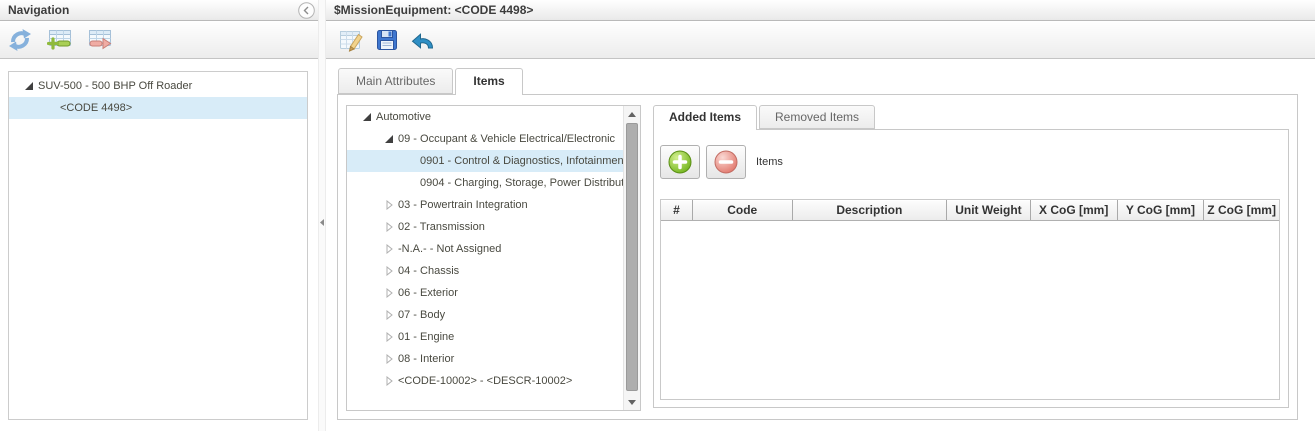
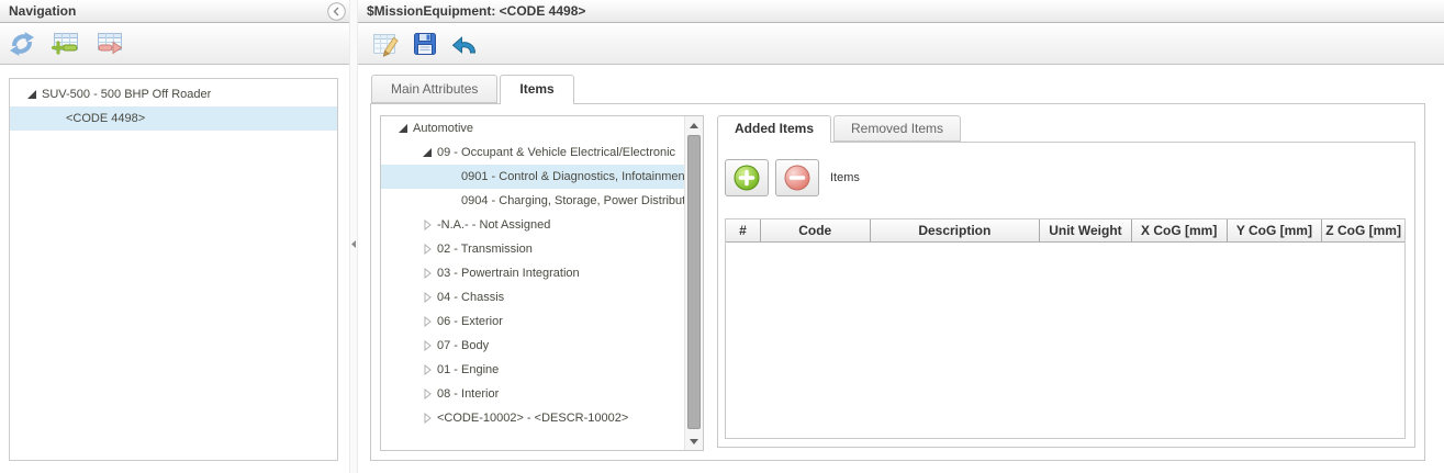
  Navigation
  SUV-500 - 500 BHP Off Roader
  <CODE 4498>
  $MissionEquipment: <CODE 4498>
  Main Attributes
  Items
  Automotive
  09 - Occupant & Vehicle Electrical/Electronic
  0901 - Control & Diagnostics, Infotainmen
  0904 - Charging, Storage, Power Distribu
- 03 - Powertrain Integration
+ -N.A.- - Not Assigned
  02 - Transmission
- -N.A.- - Not Assigned
+ 03 - Powertrain Integration
  04 - Chassis
  06 - Exterior
  07 - Body
  01 - Engine
  08 - Interior
  <CODE-10002> - <DESCR-10002>
  Added Items
  Removed Items
  Items
  #
  Code
  Description
  Unit Weight
  X CoG [mm]
  Y CoG [mm]
  Z CoG [mm]
